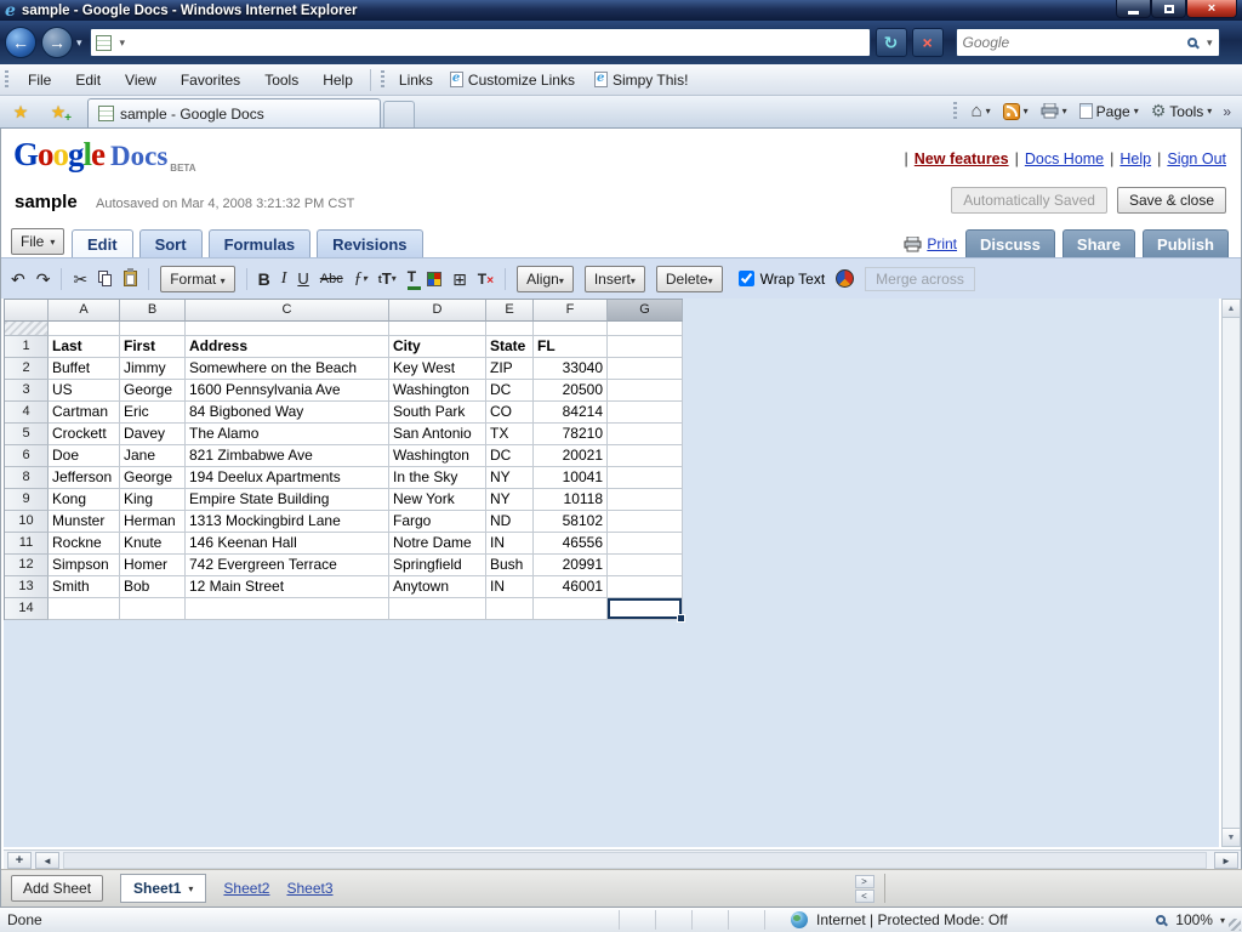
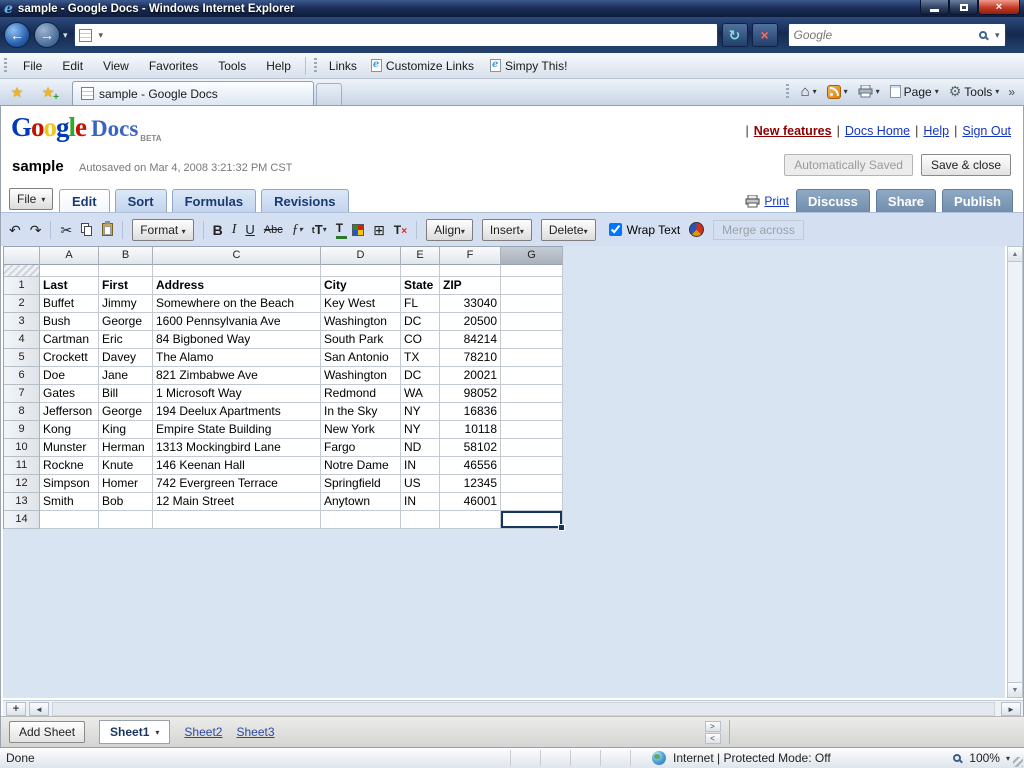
  e
  sample - Google Docs - Windows Internet Explorer
  ×
  ←
  →
  ▾
  ▾
  ↻
  ×
  Google
  ▾
  File
  Edit
  View
  Favorites
  Tools
  Help
  Links
  Customize Links
  Simpy This!
  ★
  ★
  +
  sample - Google Docs
  ⌂
  ▾
  ▾
  ▾
  Page
  ▾
  ⚙
  Tools
  ▾
  »
  Google Docs BETA
  |
  New features
  |
  Docs Home
  |
  Help
  |
  Sign Out
  sample
  Autosaved on Mar 4, 2008 3:21:32 PM CST
  Automatically Saved
  Save & close
  File
  ▾
  Edit
  Sort
  Formulas
  Revisions
  Print
  Discuss
  Share
  Publish
  ↶
  ↷
  ✂
  Format ▾
  B
  I
  U
  Abc
  ƒ
  ▾
  t
  T
  ▾
  T
  ⊞
  T
  ×
  Align▾
  Insert▾
  Delete▾
  Wrap Text
  Merge across
  A
  B
  C
  D
  E
  F
  G
  1
  Last
  First
  Address
  City
  State
- FL
+ ZIP
  2
  Buffet
  Jimmy
  Somewhere on the Beach
  Key West
- ZIP
+ FL
  33040
  3
- US
+ Bush
  George
  1600 Pennsylvania Ave
  Washington
  DC
  20500
  4
  Cartman
  Eric
  84 Bigboned Way
  South Park
  CO
  84214
  5
  Crockett
  Davey
  The Alamo
  San Antonio
  TX
  78210
  6
  Doe
  Jane
  821 Zimbabwe Ave
  Washington
  DC
  20021
+ 7
+ Gates
+ Bill
+ 1 Microsoft Way
+ Redmond
+ WA
+ 98052
  8
  Jefferson
  George
  194 Deelux Apartments
  In the Sky
  NY
- 10041
+ 16836
  9
  Kong
  King
  Empire State Building
  New York
  NY
  10118
  10
  Munster
  Herman
  1313 Mockingbird Lane
  Fargo
  ND
  58102
  11
  Rockne
  Knute
  146 Keenan Hall
  Notre Dame
  IN
  46556
  12
  Simpson
  Homer
  742 Evergreen Terrace
  Springfield
- Bush
+ US
- 20991
+ 12345
  13
  Smith
  Bob
  12 Main Street
  Anytown
  IN
  46001
  14
  +
  ◄
  ►
  Add Sheet
  Sheet1
  ▾
  Sheet2
  Sheet3
  >
  <
  Done
  Internet | Protected Mode: Off
  100%
  ▾
